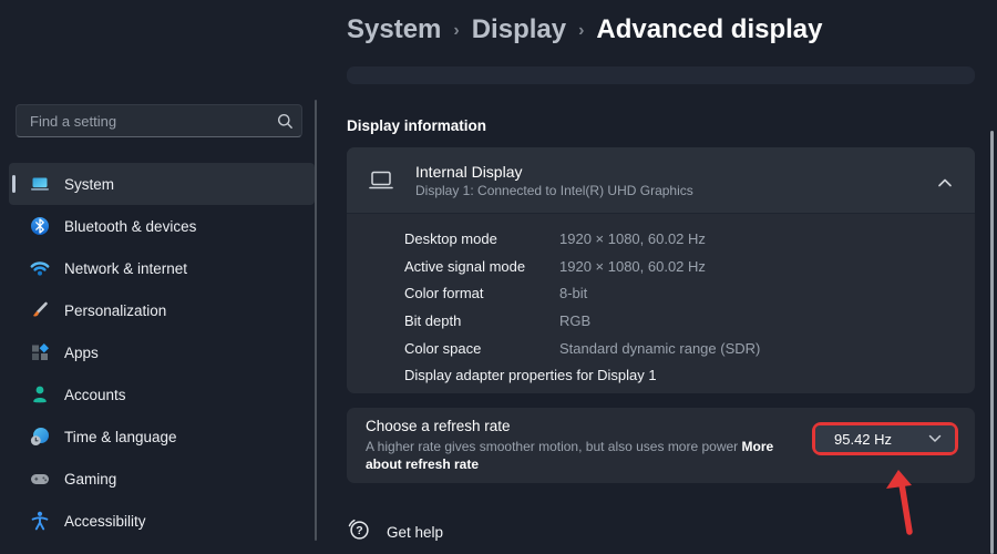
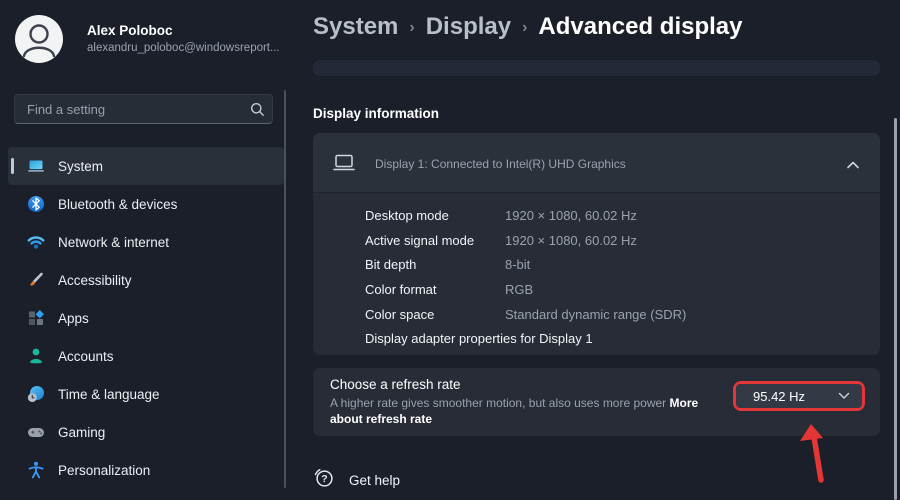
+ Alex Poloboc
+ alexandru_poloboc@windowsreport...
  Find a setting
  System
  Bluetooth & devices
  Network & internet
- Personalization
+ Accessibility
  Apps
  Accounts
  Time & language
  Gaming
- Accessibility
+ Personalization
  System
  ›
  Display
  ›
  Advanced display
  Display information
- Internal Display
  Display 1: Connected to Intel(R) UHD Graphics
  Desktop mode
  1920 × 1080, 60.02 Hz
  Active signal mode
  1920 × 1080, 60.02 Hz
- Color format
+ Bit depth
  8-bit
- Bit depth
+ Color format
  RGB
  Color space
  Standard dynamic range (SDR)
  Display adapter properties for Display 1
  Choose a refresh rate
  A higher rate gives smoother motion, but also uses more power More about refresh rate
  95.42 Hz
  ?
  Get help
